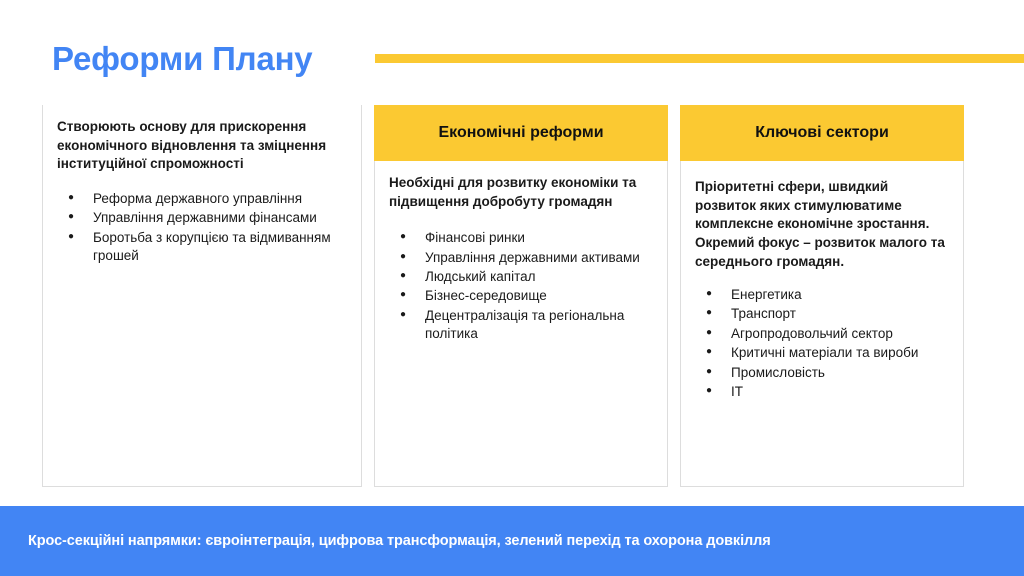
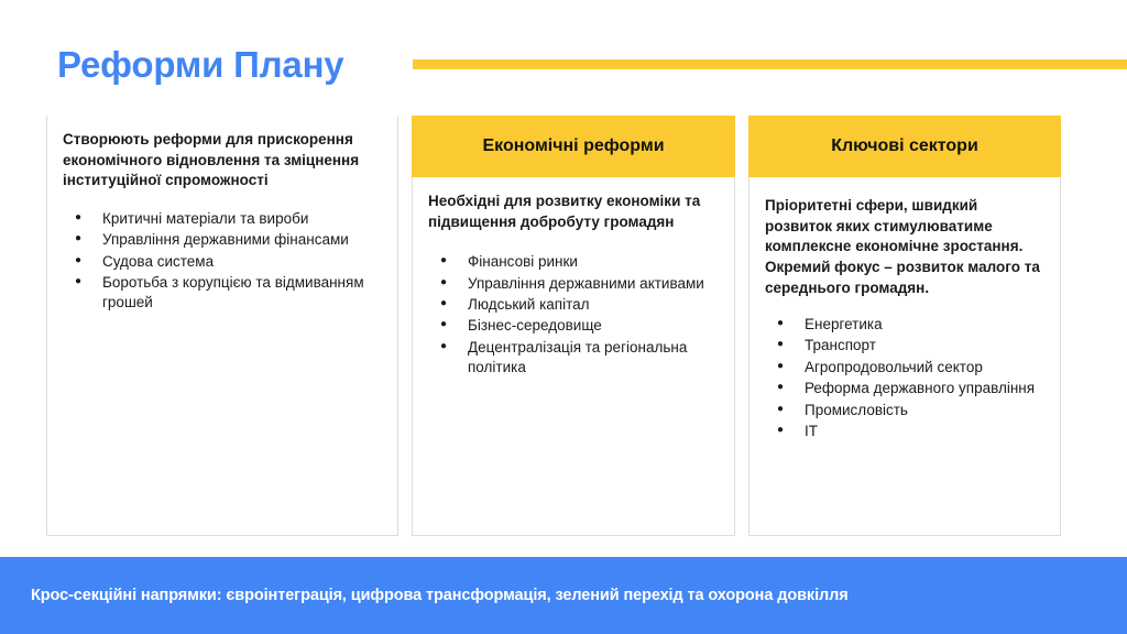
  Реформи Плану
- Створюють основу для прискорення економічного відновлення та зміцнення інституційної спроможності
+ Створюють реформи для прискорення економічного відновлення та зміцнення інституційної спроможності
- Реформа державного управління
+ Критичні матеріали та вироби
  Управління державними фінансами
+ Судова система
  Боротьба з корупцією та відмиванням грошей
  Економічні реформи
  Необхідні для розвитку економіки та підвищення добробуту громадян
  Фінансові ринки
  Управління державними активами
  Людський капітал
  Бізнес-середовище
  Децентралізація та регіональна політика
  Ключові сектори
  Пріоритетні сфери, швидкий розвиток яких стимулюватиме комплексне економічне зростання. Окремий фокус – розвиток малого та середнього громадян.
  Енергетика
  Транспорт
  Агропродовольчий сектор
- Критичні матеріали та вироби
+ Реформа державного управління
  Промисловість
  ІТ
  Крос-секційні напрямки: євроінтеграція, цифрова трансформація, зелений перехід та охорона довкілля
